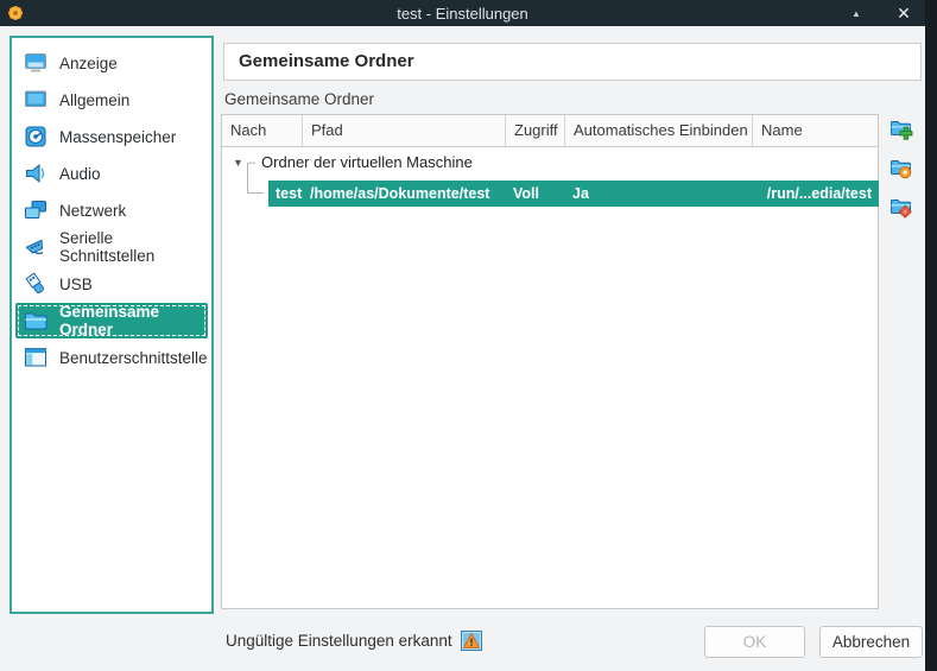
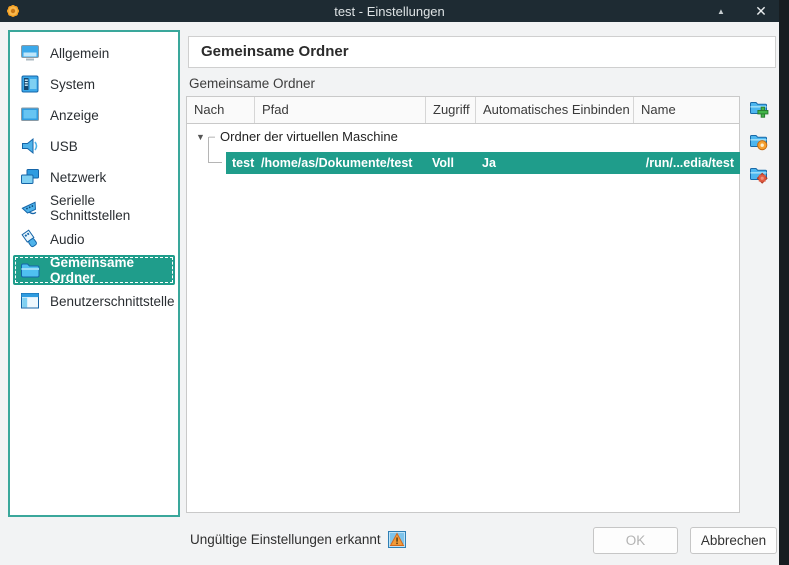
  test - Einstellungen
  ▲
  ✕
- Anzeige
+ Allgemein
+ System
- Allgemein
+ Anzeige
- Massenspeicher
- Audio
+ USB
  Netzwerk
  Serielle Schnittstellen
- USB
+ Audio
  Gemeinsame Ordner
  Benutzerschnittstelle
  Gemeinsame Ordner
  Gemeinsame Ordner
  Nach
  Pfad
  Zugriff
  Automatisches Einbinden
  Name
  ▼
  –
  Ordner der virtuellen Maschine
  test
  /home/as/Dokumente/test
  Voll
  Ja
  /run/...edia/test
  Ungültige Einstellungen erkannt
  OK
  Abbrechen
